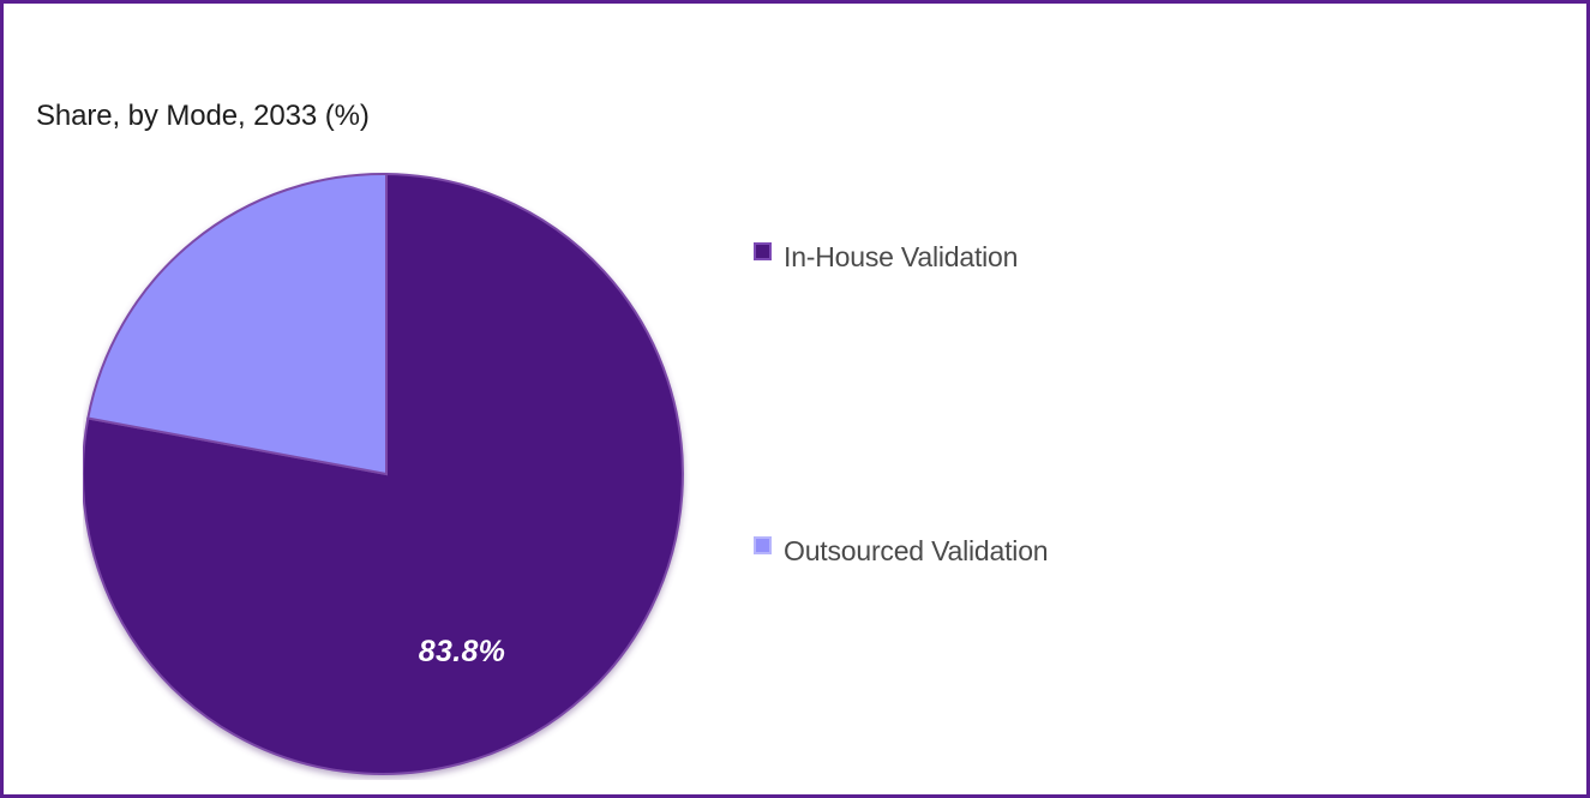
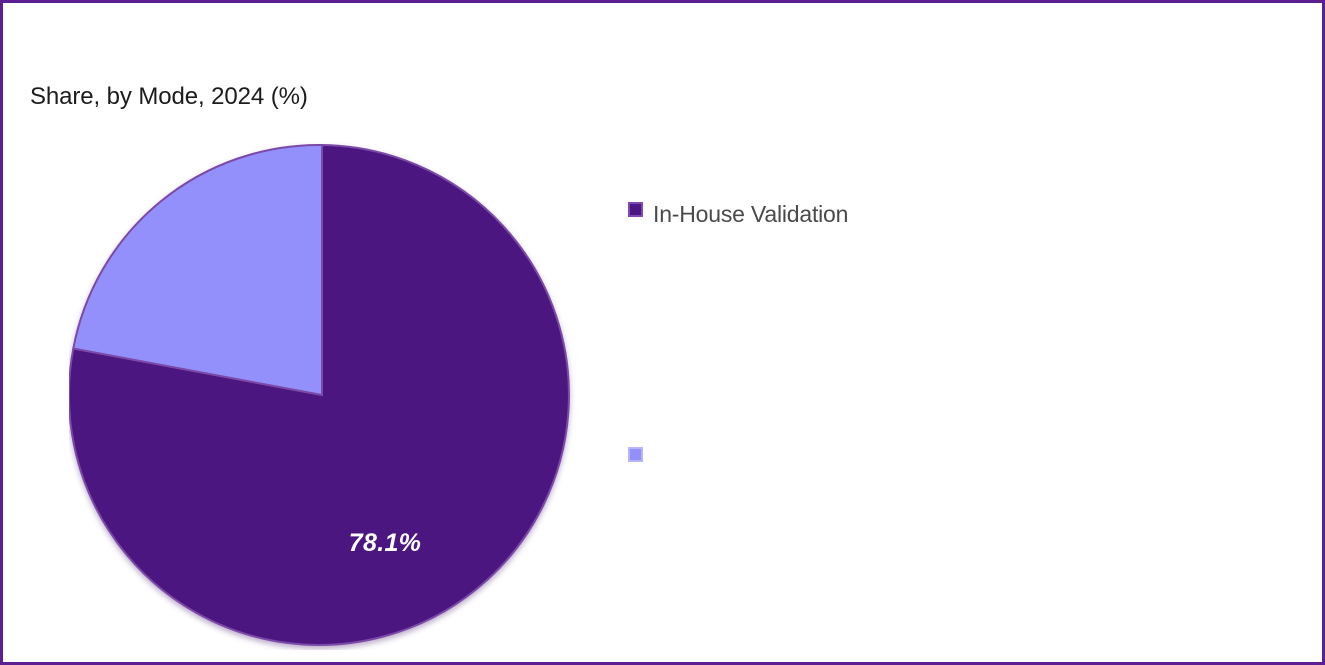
- Share, by Mode, 2033 (%)
+ Share, by Mode, 2024 (%)
- 83.8%
+ 78.1%
  In-House Validation
- Outsourced Validation
